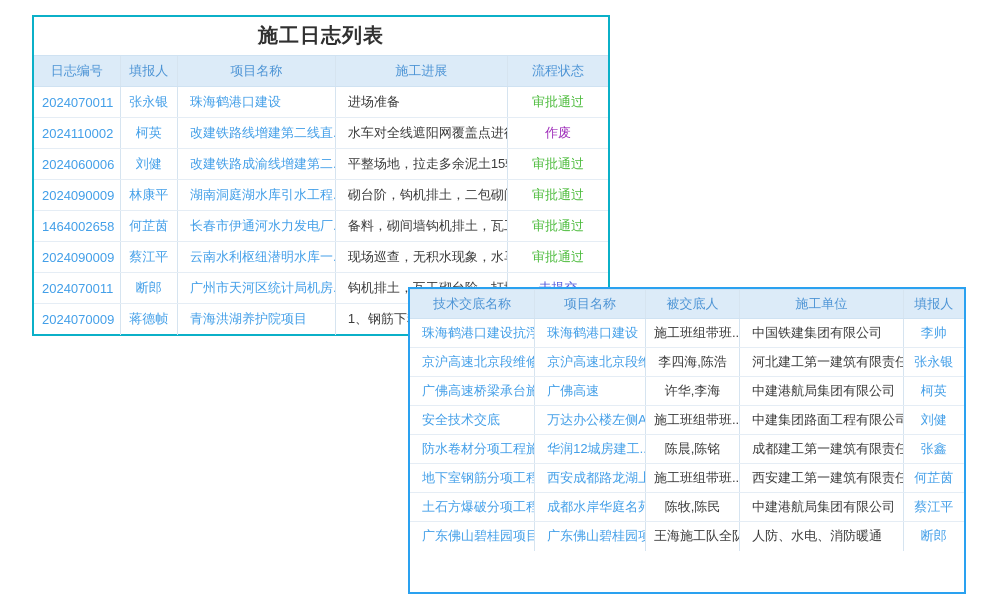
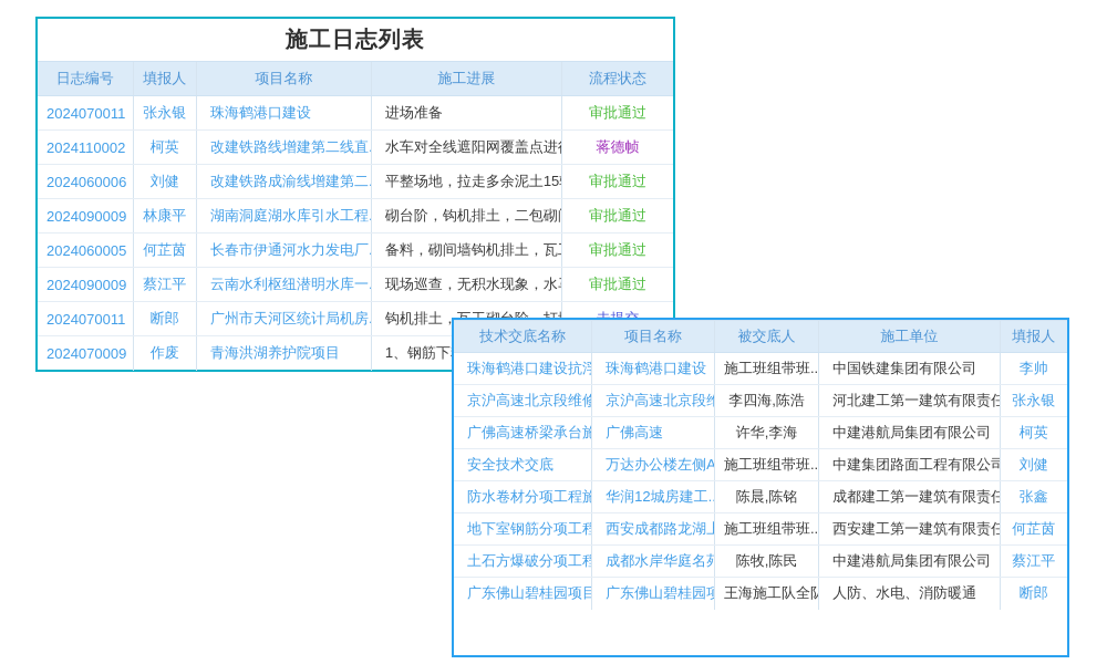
  施工日志列表
  日志编号	填报人	项目名称	施工进展	流程状态
  2024070011	张永银	珠海鹤港口建设	进场准备	审批通过
- 2024110002	柯英	改建铁路线增建第二线直.	水车对全线遮阳网覆盖点进	作废
+ 2024110002	柯英	改建铁路线增建第二线直.	水车对全线遮阳网覆盖点进	蒋德帧
  2024060006	刘健	改建铁路成渝线增建第二.	平整场地，拉走多余泥土15	审批通过
  2024090009	林康平	湖南洞庭湖水库引水工程.	砌台阶，钩机排土，二包砌	审批通过
- 1464002658	何芷茵	长春市伊通河水力发电厂.	备料，砌间墙钩机排土，瓦	审批通过
+ 2024060005	何芷茵	长春市伊通河水力发电厂.	备料，砌间墙钩机排土，瓦	审批通过
  2024090009	蔡江平	云南水利枢纽潜明水库一.	现场巡查，无积水现象，水	审批通过
- 2024070009	蒋德帧	青海洪湖养护院项目	1、钢筋下
+ 2024070009	作废	青海洪湖养护院项目	1、钢筋下
  技术交底名称	项目名称	被交底人	施工单位	填报人
  珠海鹤港口建设抗浮	珠海鹤港口建设	施工班组带班..	中国铁建集团有限公司	李帅
  京沪高速北京段维修	京沪高速北京段维	李四海,陈浩	河北建工第一建筑有限责任	张永银
  广佛高速桥梁承台施	广佛高速	许华,李海	中建港航局集团有限公司	柯英
  安全技术交底	万达办公楼左侧A	施工班组带班..	中建集团路面工程有限公司	刘健
  防水卷材分项工程施	华润12城房建工..	陈晨,陈铭	成都建工第一建筑有限责任	张鑫
  地下室钢筋分项工程	西安成都路龙湖上	施工班组带班..	西安建工第一建筑有限责任	何芷茵
  土石方爆破分项工程	成都水岸华庭名苑	陈牧,陈民	中建港航局集团有限公司	蔡江平
  广东佛山碧桂园项目	广东佛山碧桂园项	王海施工队全队	人防、水电、消防暖通	断郎
